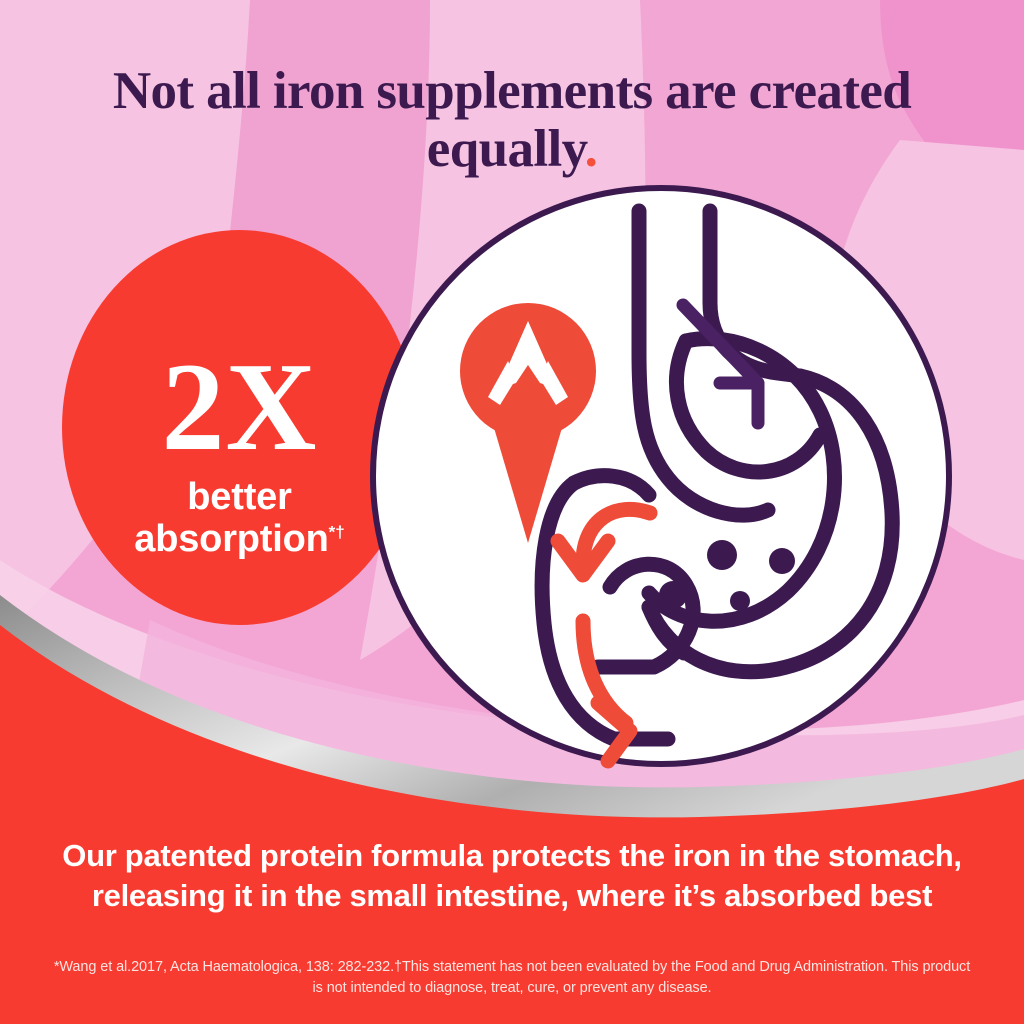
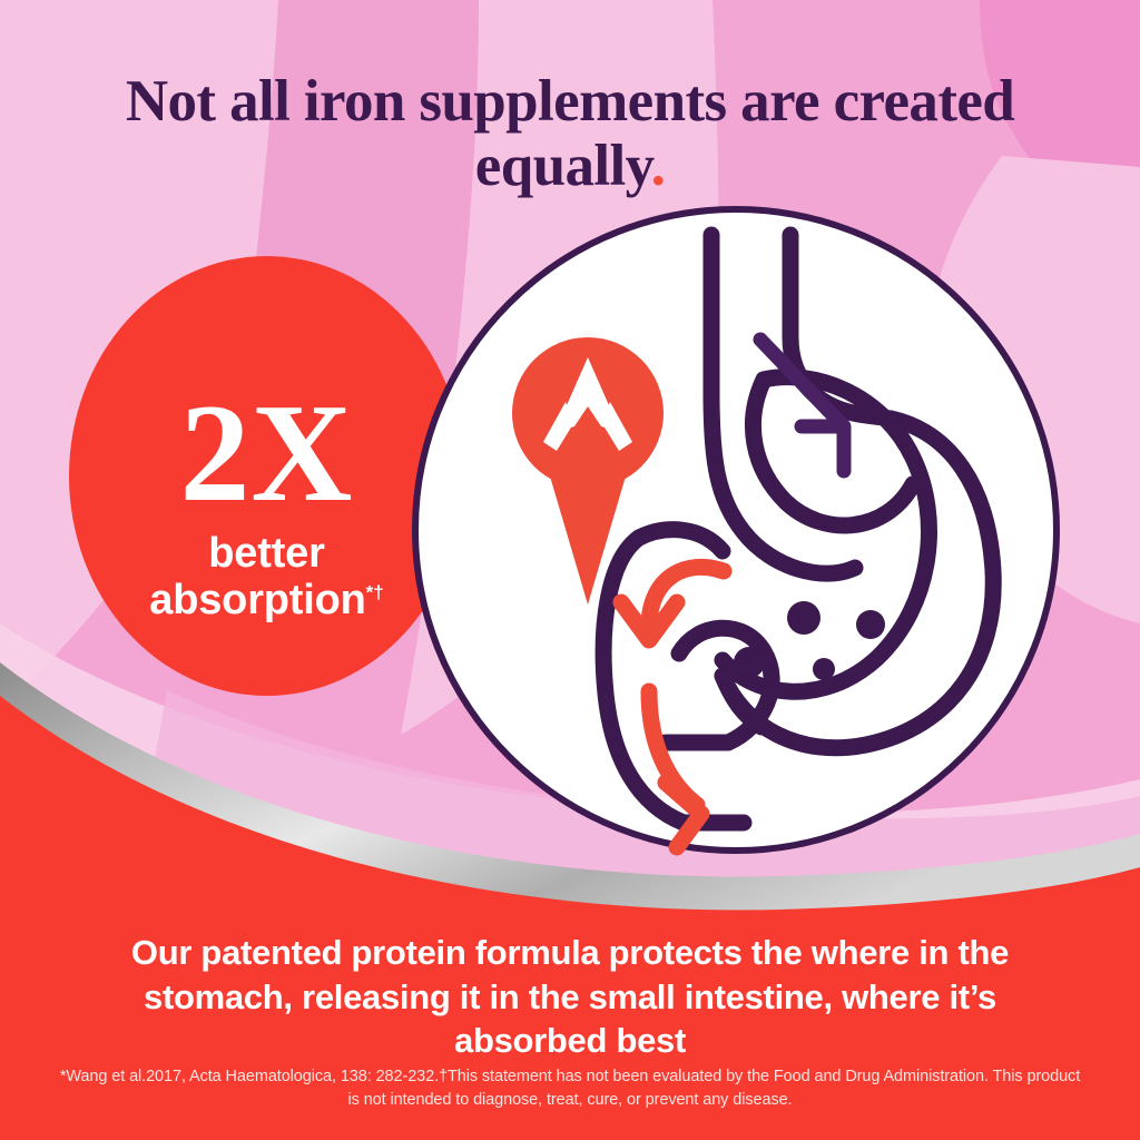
  Not all iron supplements are created
  equally.
  2X
  better
  absorption*†
- Our patented protein formula protects the iron in the stomach, releasing it in the small intestine, where it’s absorbed best
+ Our patented protein formula protects the where in the stomach, releasing it in the small intestine, where it’s absorbed best
  *Wang et al.2017, Acta Haematologica, 138: 282-232.†This statement has not been evaluated by the Food and Drug Administration. This product is not intended to diagnose, treat, cure, or prevent any disease.
